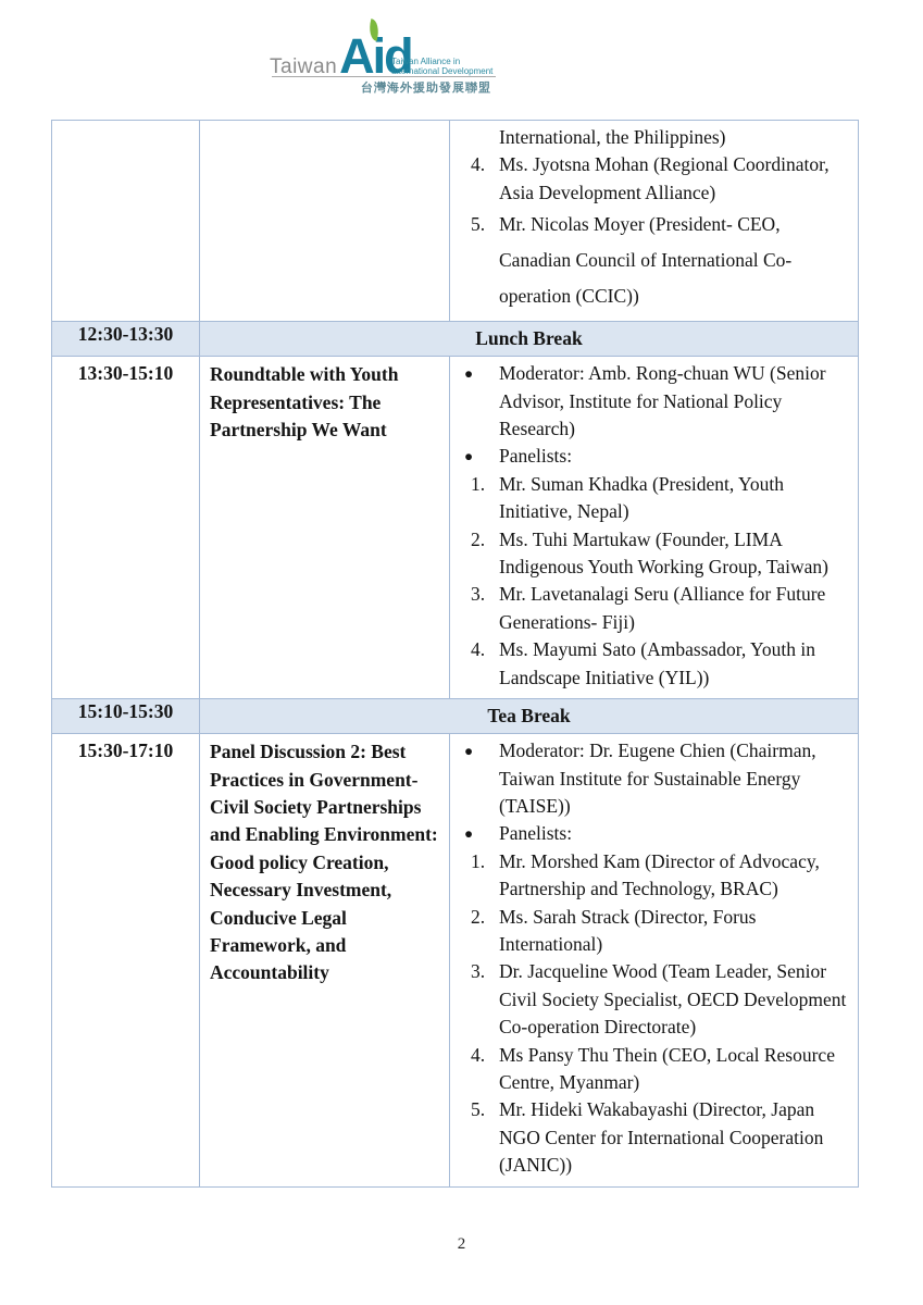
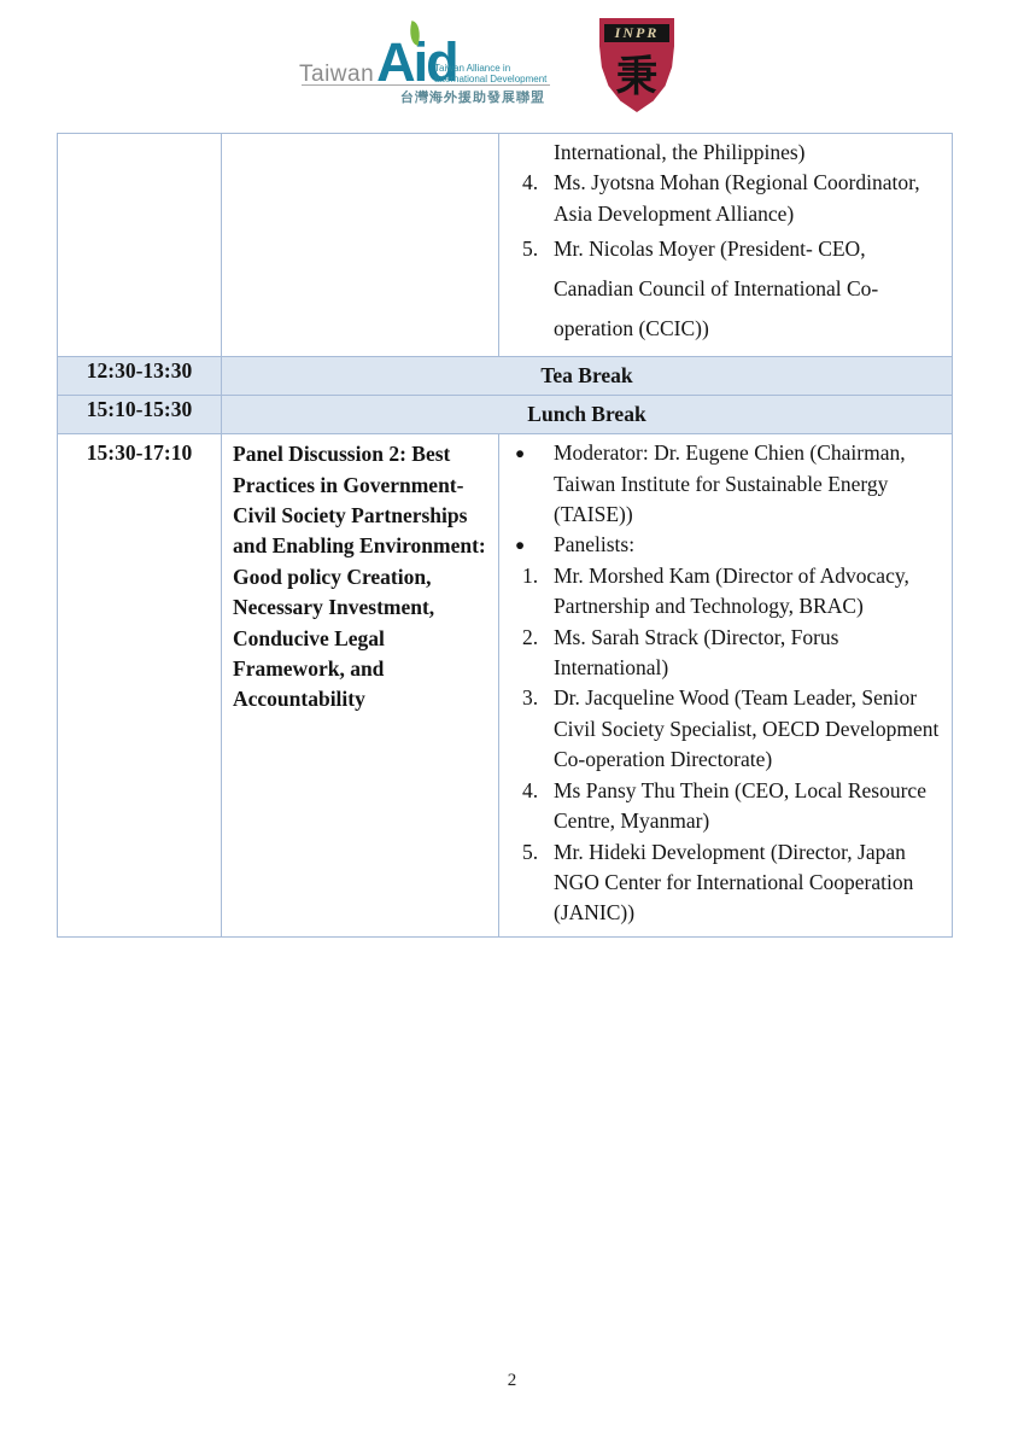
  Taiwan
  Aid
  Taiwan Alliance in
  International Development
  台灣海外援助發展聯盟
+ INPR
+ 秉
  		International, the Philippines)4. Ms. Jyotsna Mohan (Regional Coordinator, Asia Development Alliance)5. Mr. Nicolas Moyer (President- CEO, Canadian Council of International Co-operation (CCIC))
- 12:30-13:30	Lunch Break
+ 12:30-13:30	Tea Break
- 13:30-15:10	Roundtable with Youth Representatives: The Partnership We Want	● Moderator: Amb. Rong-chuan WU (Senior Advisor, Institute for National Policy Research)● Panelists:1. Mr. Suman Khadka (President, Youth Initiative, Nepal)2. Ms. Tuhi Martukaw (Founder, LIMA Indigenous Youth Working Group, Taiwan)3. Mr. Lavetanalagi Seru (Alliance for Future Generations- Fiji)4. Ms. Mayumi Sato (Ambassador, Youth in Landscape Initiative (YIL))
- 15:10-15:30	Tea Break
+ 15:10-15:30	Lunch Break
- 15:30-17:10	Panel Discussion 2: Best Practices in Government-Civil Society Partnerships and Enabling Environment: Good policy Creation, Necessary Investment, Conducive Legal Framework, and Accountability	● Moderator: Dr. Eugene Chien (Chairman, Taiwan Institute for Sustainable Energy (TAISE))● Panelists:1. Mr. Morshed Kam (Director of Advocacy, Partnership and Technology, BRAC)2. Ms. Sarah Strack (Director, Forus International)3. Dr. Jacqueline Wood (Team Leader, Senior Civil Society Specialist, OECD Development Co-operation Directorate)4. Ms Pansy Thu Thein (CEO, Local Resource Centre, Myanmar)5. Mr. Hideki Wakabayashi (Director, Japan NGO Center for International Cooperation (JANIC))
+ 15:30-17:10	Panel Discussion 2: Best Practices in Government-Civil Society Partnerships and Enabling Environment: Good policy Creation, Necessary Investment, Conducive Legal Framework, and Accountability	● Moderator: Dr. Eugene Chien (Chairman, Taiwan Institute for Sustainable Energy (TAISE))● Panelists:1. Mr. Morshed Kam (Director of Advocacy, Partnership and Technology, BRAC)2. Ms. Sarah Strack (Director, Forus International)3. Dr. Jacqueline Wood (Team Leader, Senior Civil Society Specialist, OECD Development Co-operation Directorate)4. Ms Pansy Thu Thein (CEO, Local Resource Centre, Myanmar)5. Mr. Hideki Development (Director, Japan NGO Center for International Cooperation (JANIC))
  2
